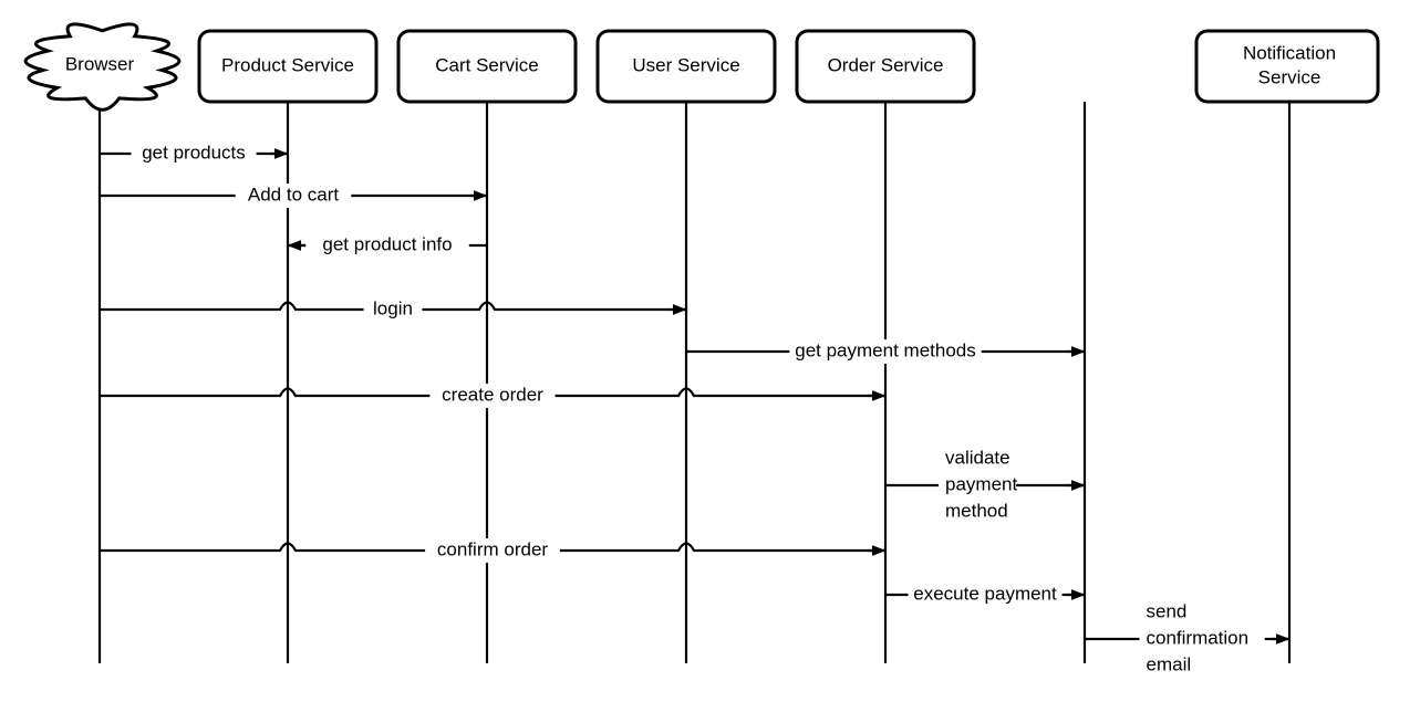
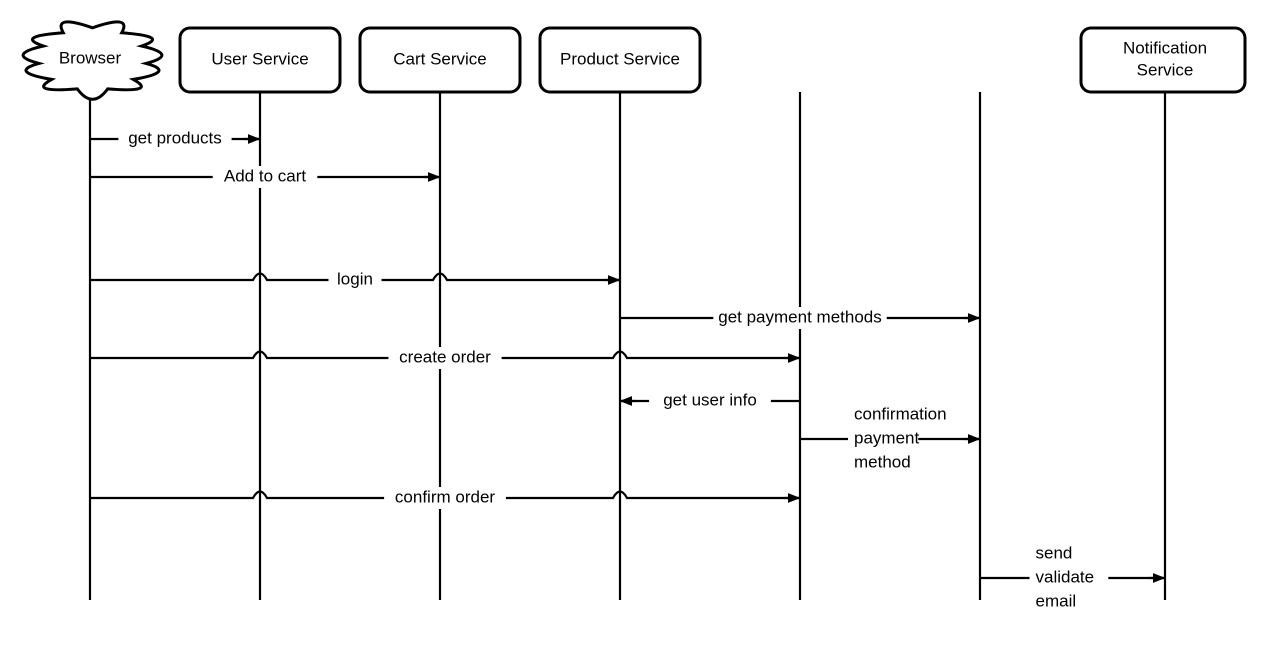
  Browser
- Product Service
+ User Service
  Cart Service
- User Service
+ Product Service
- Order Service
  Notification
  Service
  get products
  Add to cart
- get product info
  login
  get payment methods
  create order
+ get user info
- validate
+ confirmation
  payment
  method
  confirm order
- execute payment
  send
- confirmation
+ validate
  email
